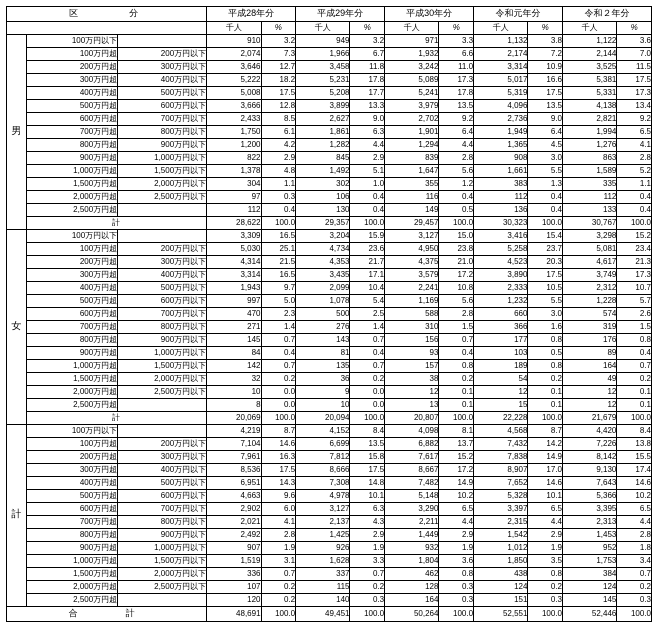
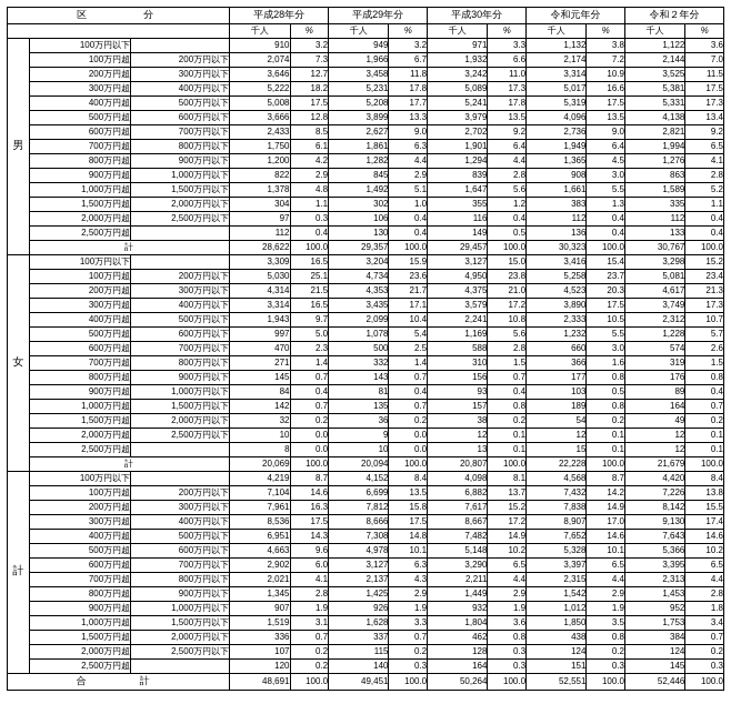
  区 分	平成28年分	平成29年分	平成30年分	令和元年分	令和２年分
  	千人	%	千人	%	千人	%	千人	%	千人	%
  男	100万円以下		910	3.2	949	3.2	971	3.3	1,132	3.8	1,122	3.6
  100万円超	200万円以下	2,074	7.3	1,966	6.7	1,932	6.6	2,174	7.2	2,144	7.0
  200万円超	300万円以下	3,646	12.7	3,458	11.8	3,242	11.0	3,314	10.9	3,525	11.5
  300万円超	400万円以下	5,222	18.2	5,231	17.8	5,089	17.3	5,017	16.6	5,381	17.5
  400万円超	500万円以下	5,008	17.5	5,208	17.7	5,241	17.8	5,319	17.5	5,331	17.3
  500万円超	600万円以下	3,666	12.8	3,899	13.3	3,979	13.5	4,096	13.5	4,138	13.4
  600万円超	700万円以下	2,433	8.5	2,627	9.0	2,702	9.2	2,736	9.0	2,821	9.2
  700万円超	800万円以下	1,750	6.1	1,861	6.3	1,901	6.4	1,949	6.4	1,994	6.5
  800万円超	900万円以下	1,200	4.2	1,282	4.4	1,294	4.4	1,365	4.5	1,276	4.1
  900万円超	1,000万円以下	822	2.9	845	2.9	839	2.8	908	3.0	863	2.8
  1,000万円超	1,500万円以下	1,378	4.8	1,492	5.1	1,647	5.6	1,661	5.5	1,589	5.2
  1,500万円超	2,000万円以下	304	1.1	302	1.0	355	1.2	383	1.3	335	1.1
  2,000万円超	2,500万円以下	97	0.3	106	0.4	116	0.4	112	0.4	112	0.4
  2,500万円超		112	0.4	130	0.4	149	0.5	136	0.4	133	0.4
  計	28,622	100.0	29,357	100.0	29,457	100.0	30,323	100.0	30,767	100.0
  女	100万円以下		3,309	16.5	3,204	15.9	3,127	15.0	3,416	15.4	3,298	15.2
  100万円超	200万円以下	5,030	25.1	4,734	23.6	4,950	23.8	5,258	23.7	5,081	23.4
  200万円超	300万円以下	4,314	21.5	4,353	21.7	4,375	21.0	4,523	20.3	4,617	21.3
  300万円超	400万円以下	3,314	16.5	3,435	17.1	3,579	17.2	3,890	17.5	3,749	17.3
  400万円超	500万円以下	1,943	9.7	2,099	10.4	2,241	10.8	2,333	10.5	2,312	10.7
  500万円超	600万円以下	997	5.0	1,078	5.4	1,169	5.6	1,232	5.5	1,228	5.7
  600万円超	700万円以下	470	2.3	500	2.5	588	2.8	660	3.0	574	2.6
- 700万円超	800万円以下	271	1.4	276	1.4	310	1.5	366	1.6	319	1.5
+ 700万円超	800万円以下	271	1.4	332	1.4	310	1.5	366	1.6	319	1.5
  800万円超	900万円以下	145	0.7	143	0.7	156	0.7	177	0.8	176	0.8
  900万円超	1,000万円以下	84	0.4	81	0.4	93	0.4	103	0.5	89	0.4
  1,000万円超	1,500万円以下	142	0.7	135	0.7	157	0.8	189	0.8	164	0.7
  1,500万円超	2,000万円以下	32	0.2	36	0.2	38	0.2	54	0.2	49	0.2
  2,000万円超	2,500万円以下	10	0.0	9	0.0	12	0.1	12	0.1	12	0.1
  2,500万円超		8	0.0	10	0.0	13	0.1	15	0.1	12	0.1
  計	20,069	100.0	20,094	100.0	20,807	100.0	22,228	100.0	21,679	100.0
  計	100万円以下		4,219	8.7	4,152	8.4	4,098	8.1	4,568	8.7	4,420	8.4
  100万円超	200万円以下	7,104	14.6	6,699	13.5	6,882	13.7	7,432	14.2	7,226	13.8
  200万円超	300万円以下	7,961	16.3	7,812	15.8	7,617	15.2	7,838	14.9	8,142	15.5
  300万円超	400万円以下	8,536	17.5	8,666	17.5	8,667	17.2	8,907	17.0	9,130	17.4
  400万円超	500万円以下	6,951	14.3	7,308	14.8	7,482	14.9	7,652	14.6	7,643	14.6
  500万円超	600万円以下	4,663	9.6	4,978	10.1	5,148	10.2	5,328	10.1	5,366	10.2
  600万円超	700万円以下	2,902	6.0	3,127	6.3	3,290	6.5	3,397	6.5	3,395	6.5
  700万円超	800万円以下	2,021	4.1	2,137	4.3	2,211	4.4	2,315	4.4	2,313	4.4
- 800万円超	900万円以下	2,492	2.8	1,425	2.9	1,449	2.9	1,542	2.9	1,453	2.8
+ 800万円超	900万円以下	1,345	2.8	1,425	2.9	1,449	2.9	1,542	2.9	1,453	2.8
  900万円超	1,000万円以下	907	1.9	926	1.9	932	1.9	1,012	1.9	952	1.8
  1,000万円超	1,500万円以下	1,519	3.1	1,628	3.3	1,804	3.6	1,850	3.5	1,753	3.4
  1,500万円超	2,000万円以下	336	0.7	337	0.7	462	0.8	438	0.8	384	0.7
  2,000万円超	2,500万円以下	107	0.2	115	0.2	128	0.3	124	0.2	124	0.2
  2,500万円超		120	0.2	140	0.3	164	0.3	151	0.3	145	0.3
  合 計	48,691	100.0	49,451	100.0	50,264	100.0	52,551	100.0	52,446	100.0
